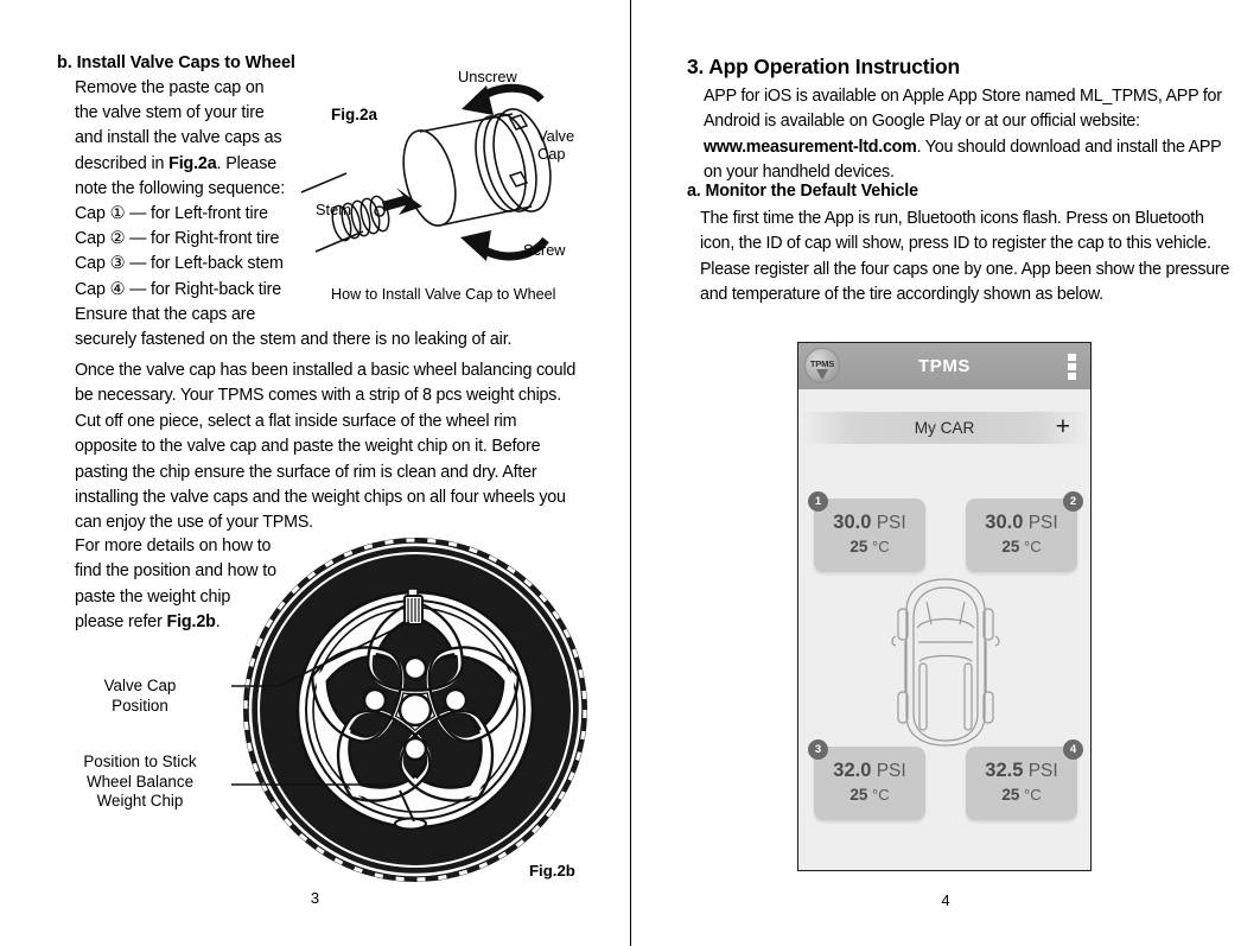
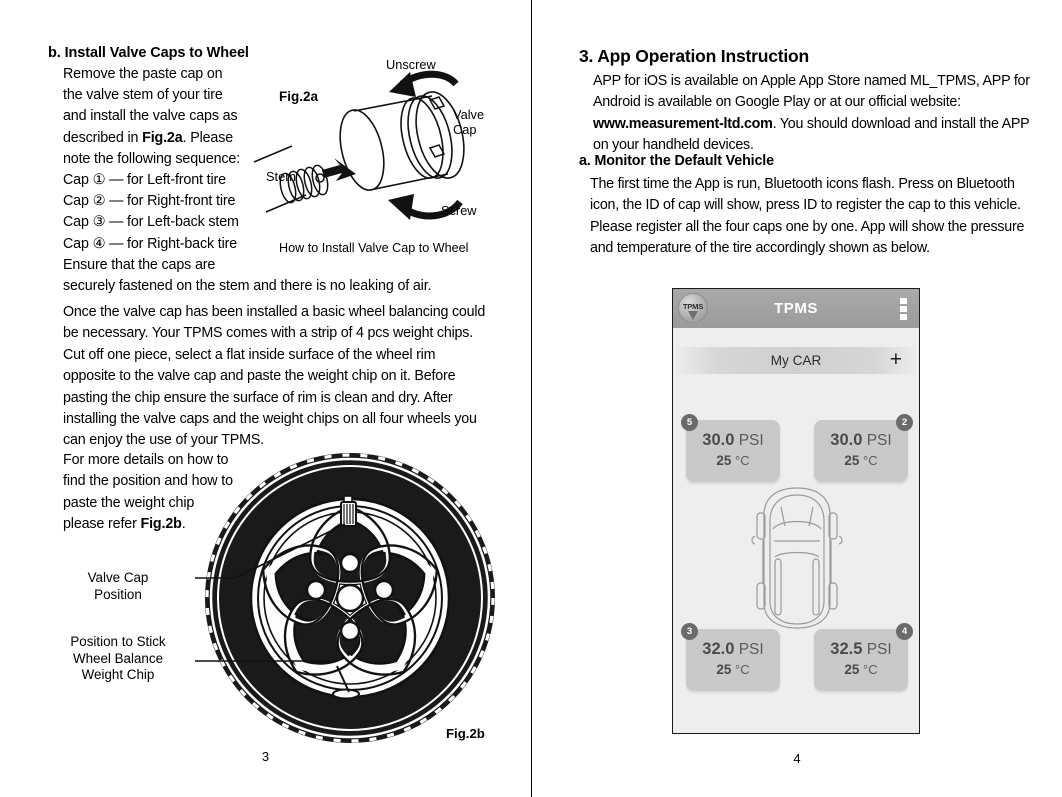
  b. Install Valve Caps to Wheel
  Remove the paste cap on
  the valve stem of your tire
  and install the valve caps as
  described in Fig.2a. Please
  note the following sequence:
  Cap ① — for Left-front tire
  Cap ② — for Right-front tire
  Cap ③ — for Left-back stem
  Cap ④ — for Right-back tire
  Ensure that the caps are
  securely fastened on the stem and there is no leaking of air.
- Once the valve cap has been installed a basic wheel balancing could be necessary. Your TPMS comes with a strip of 8 pcs weight chips. Cut off one piece, select a flat inside surface of the wheel rim opposite to the valve cap and paste the weight chip on it. Before pasting the chip ensure the surface of rim is clean and dry. After installing the valve caps and the weight chips on all four wheels you can enjoy the use of your TPMS.
+ Once the valve cap has been installed a basic wheel balancing could be necessary. Your TPMS comes with a strip of 4 pcs weight chips. Cut off one piece, select a flat inside surface of the wheel rim opposite to the valve cap and paste the weight chip on it. Before pasting the chip ensure the surface of rim is clean and dry. After installing the valve caps and the weight chips on all four wheels you can enjoy the use of your TPMS.
  For more details on how to find the position and how to paste the weight chip please refer Fig.2b.
  Fig.2a
  Unscrew
  Valve
  Cap
  Stem
  Screw
  How to Install Valve Cap to Wheel
  Valve Cap
  Position
  Position to Stick
  Wheel Balance
  Weight Chip
  Fig.2b
  3
  3. App Operation Instruction
  APP for iOS is available on Apple App Store named ML_TPMS, APP for Android is available on Google Play or at our official website: www.measurement-ltd.com. You should download and install the APP on your handheld devices.
  a. Monitor the Default Vehicle
- The first time the App is run, Bluetooth icons flash. Press on Bluetooth icon, the ID of cap will show, press ID to register the cap to this vehicle. Please register all the four caps one by one. App been show the pressure and temperature of the tire accordingly shown as below.
+ The first time the App is run, Bluetooth icons flash. Press on Bluetooth icon, the ID of cap will show, press ID to register the cap to this vehicle. Please register all the four caps one by one. App will show the pressure and temperature of the tire accordingly shown as below.
  TPMS
  TPMS
  My CAR
  +
- 1
+ 5
  30.0 PSI
  25 °C
  2
  30.0 PSI
  25 °C
  3
  32.0 PSI
  25 °C
  4
  32.5 PSI
  25 °C
  4
